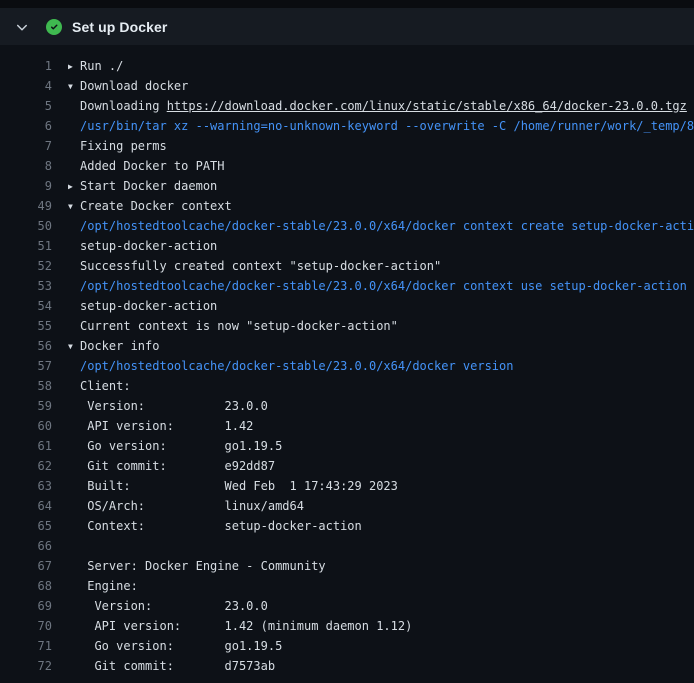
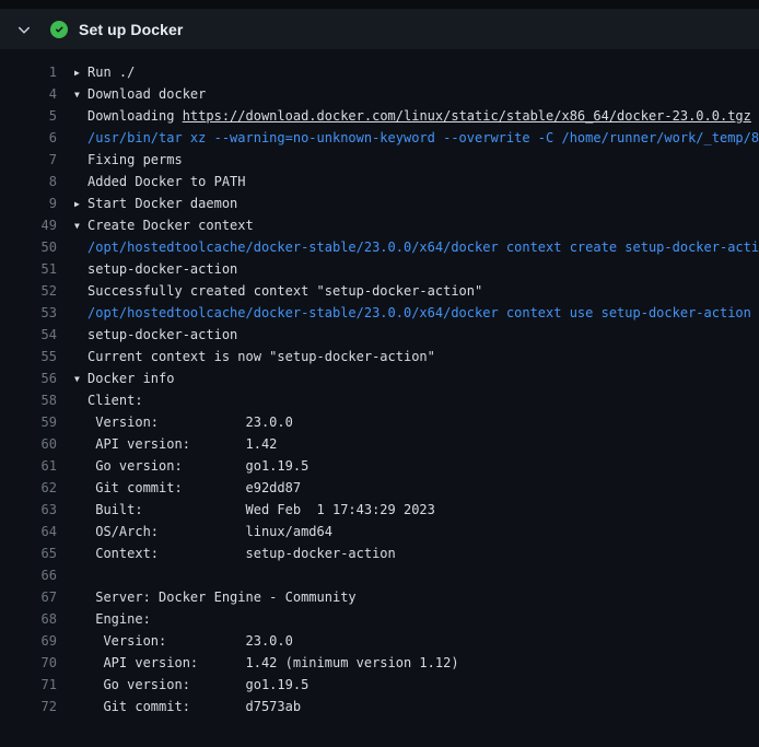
  Set up Docker
  1
  ▶ Run ./
  4
  ▼ Download docker
  5
  Downloading https://download.docker.com/linux/static/stable/x86_64/docker-23.0.0.tgz
  6
  /usr/bin/tar xz --warning=no-unknown-keyword --overwrite -C /home/runner/work/_temp/8
  7
  Fixing perms
  8
  Added Docker to PATH
  9
  ▶ Start Docker daemon
  49
  ▼ Create Docker context
  50
  /opt/hostedtoolcache/docker-stable/23.0.0/x64/docker context create setup-docker-acti
  51
  setup-docker-action
  52
  Successfully created context "setup-docker-action"
  53
  /opt/hostedtoolcache/docker-stable/23.0.0/x64/docker context use setup-docker-action
  54
  setup-docker-action
  55
  Current context is now "setup-docker-action"
  56
  ▼ Docker info
- 57
- /opt/hostedtoolcache/docker-stable/23.0.0/x64/docker version
  58
  Client:
  59
  Version: 23.0.0
  60
  API version: 1.42
  61
  Go version: go1.19.5
  62
  Git commit: e92dd87
  63
  Built: Wed Feb 1 17:43:29 2023
  64
  OS/Arch: linux/amd64
  65
  Context: setup-docker-action
  66
  67
  Server: Docker Engine - Community
  68
  Engine:
  69
  Version: 23.0.0
  70
- API version: 1.42 (minimum daemon 1.12)
+ API version: 1.42 (minimum version 1.12)
  71
  Go version: go1.19.5
  72
  Git commit: d7573ab
